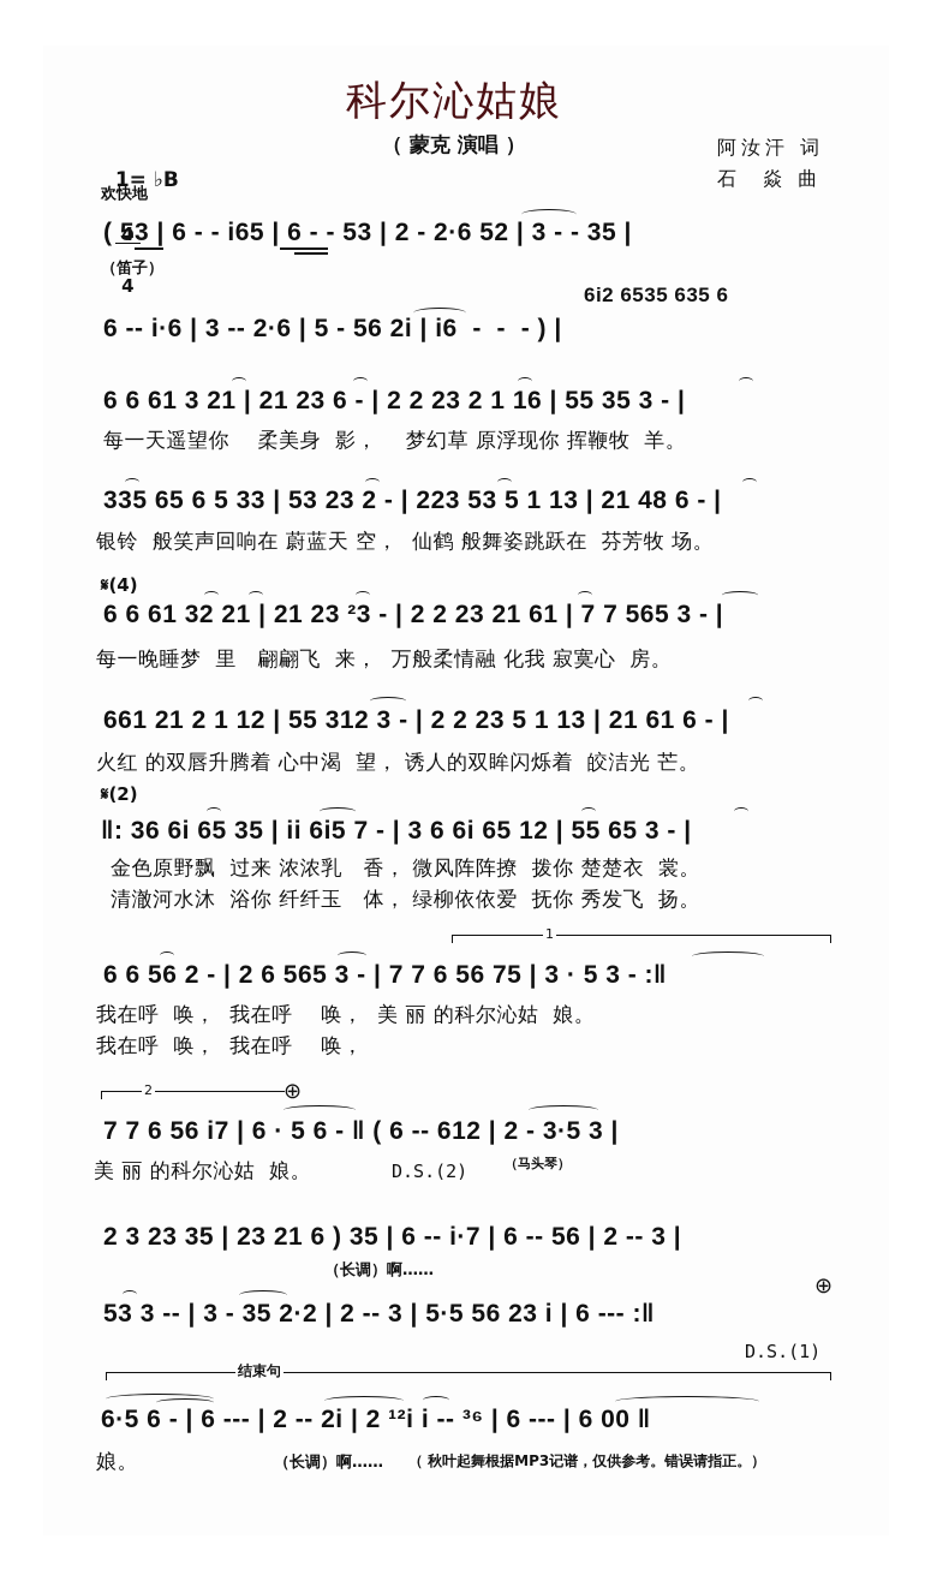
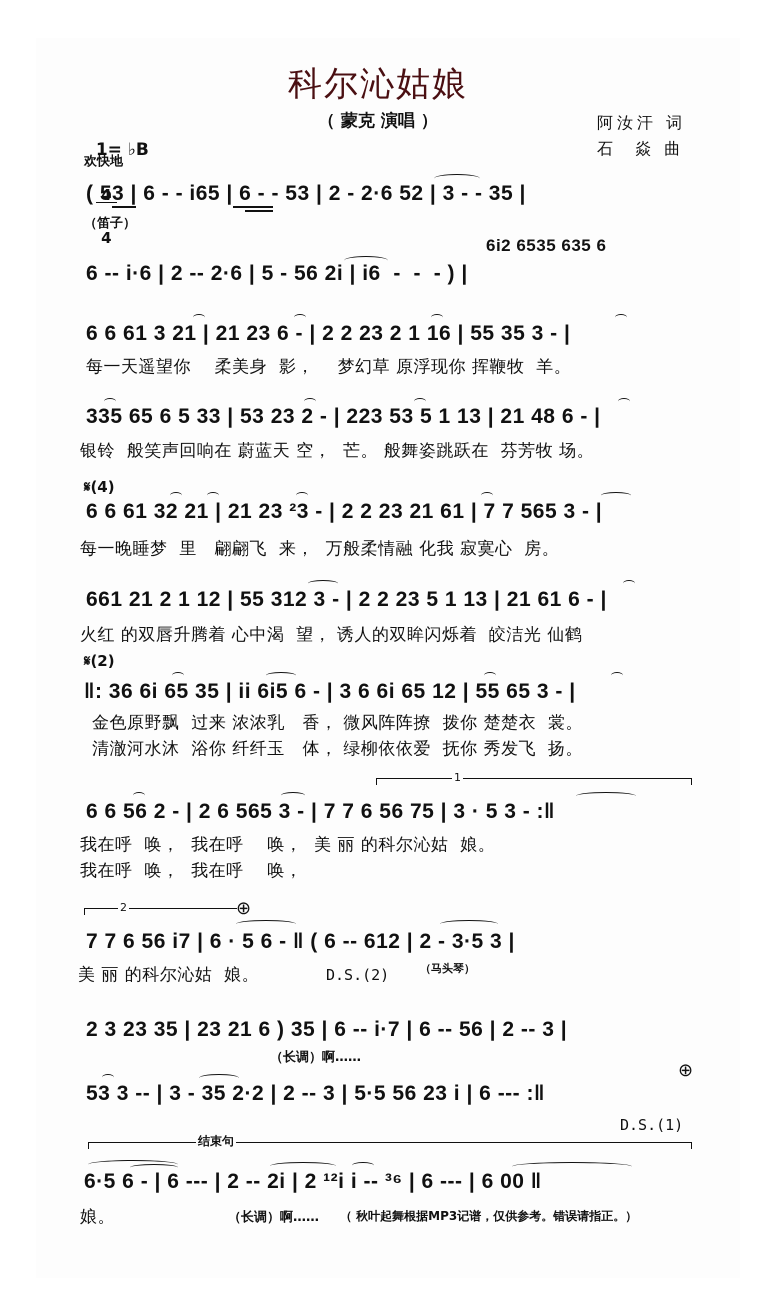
  科尔沁姑娘
  （ 蒙克 演唱 ）
  阿汝汗 词
  石 焱 曲
  1= ♭B
  4
  4
  欢快地
  ( 53 | 6 - - i65 | 6 - - 53 | 2 - 2·6 52 | 3 - - 35 |
  （笛子）
  6i2 6535 635 6
- 6 -- i·6 | 3 -- 2·6 | 5 - 56 2i | i6 - - - ) |
+ 6 -- i·6 | 2 -- 2·6 | 5 - 56 2i | i6 - - - ) |
  6 6 61 3 21 | 21 23 6 - | 2 2 23 2 1 16 | 55 35 3 - |
  每一天遥望你 柔美身 影， 梦幻草 原浮现你 挥鞭牧 羊。
  335 65 6 5 33 | 53 23 2 - | 223 53 5 1 13 | 21 48 6 - |
- 银铃 般笑声回响在 蔚蓝天 空， 仙鹤 般舞姿跳跃在 芬芳牧 场。
+ 银铃 般笑声回响在 蔚蓝天 空， 芒。 般舞姿跳跃在 芬芳牧 场。
  𝄋(4)
  6 6 61 32 21 | 21 23 ²3 - | 2 2 23 21 61 | 7 7 565 3 - |
  每一晚睡梦 里 翩翩飞 来， 万般柔情融 化我 寂寞心 房。
  661 21 2 1 12 | 55 312 3 - | 2 2 23 5 1 13 | 21 61 6 - |
- 火红 的双唇升腾着 心中渴 望， 诱人的双眸闪烁着 皎洁光 芒。
+ 火红 的双唇升腾着 心中渴 望， 诱人的双眸闪烁着 皎洁光 仙鹤
  𝄋(2)
- ‖: 36 6i 65 35 | ii 6i5 7 - | 3 6 6i 65 12 | 55 65 3 - |
+ ‖: 36 6i 65 35 | ii 6i5 6 - | 3 6 6i 65 12 | 55 65 3 - |
  金色原野飘 过来 浓浓乳 香， 微风阵阵撩 拨你 楚楚衣 裳。
  清澈河水沐 浴你 纤纤玉 体， 绿柳依依爱 抚你 秀发飞 扬。
  1
  6 6 56 2 - | 2 6 565 3 - | 7 7 6 56 75 | 3 · 5 3 - :‖
  我在呼 唤， 我在呼 唤， 美 丽 的科尔沁姑 娘。
  我在呼 唤， 我在呼 唤，
  2
  ⊕
  7 7 6 56 i7 | 6 · 5 6 - ‖ ( 6 -- 612 | 2 - 3·5 3 |
  美 丽 的科尔沁姑 娘。
  D.S.(2)
  （马头琴）
  2 3 23 35 | 23 21 6 ) 35 | 6 -- i·7 | 6 -- 56 | 2 -- 3 |
  （长调）啊……
  ⊕
  53 3 -- | 3 - 35 2·2 | 2 -- 3 | 5·5 56 23 i | 6 --- :‖
  D.S.(1)
  结束句
  6·5 6 - | 6 --- | 2 -- 2i | 2 ¹²i i -- ³⁶ | 6 --- | 6 00 ‖
  娘。
  （长调）啊……
  （ 秋叶起舞根据MP3记谱，仅供参考。错误请指正。）
